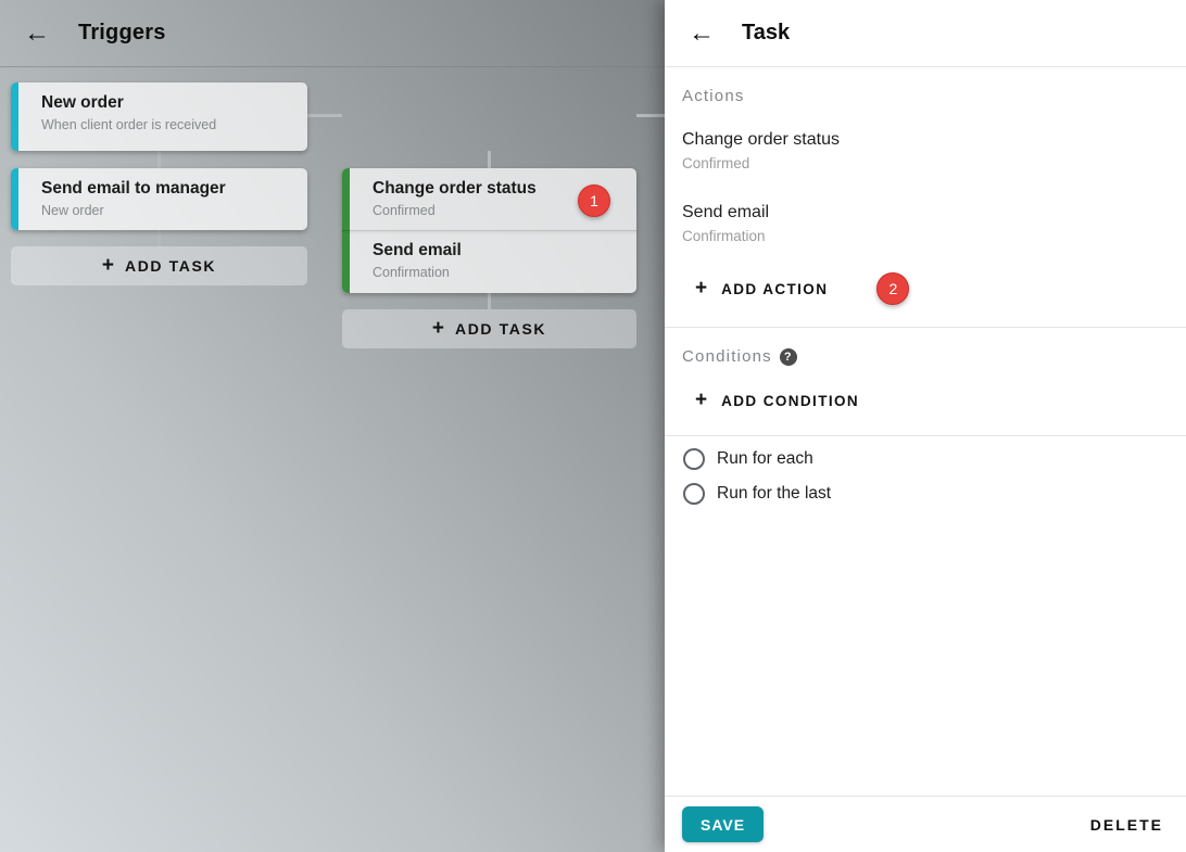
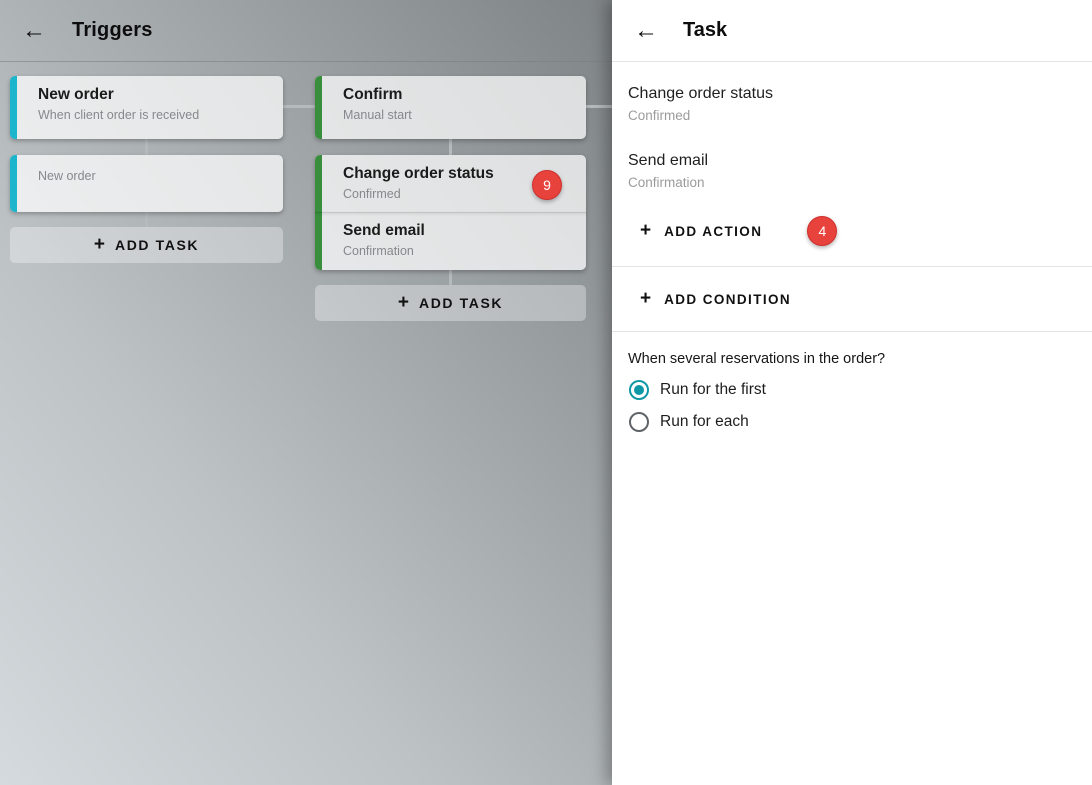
  ←
  Triggers
  New order
  When client order is received
- Send email to manager
  New order
  +
  ADD TASK
+ Confirm
+ Manual start
  Change order status
  Confirmed
- 1
+ 9
  Send email
  Confirmation
  +
  ADD TASK
  ←
  Task
- Actions
  Change order status
  Confirmed
  Send email
  Confirmation
  +
  ADD ACTION
- 2
+ 4
- Conditions
- ?
  +
  ADD CONDITION
+ When several reservations in the order?
+ Run for the first
  Run for each
- Run for the last
- SAVE
- DELETE
